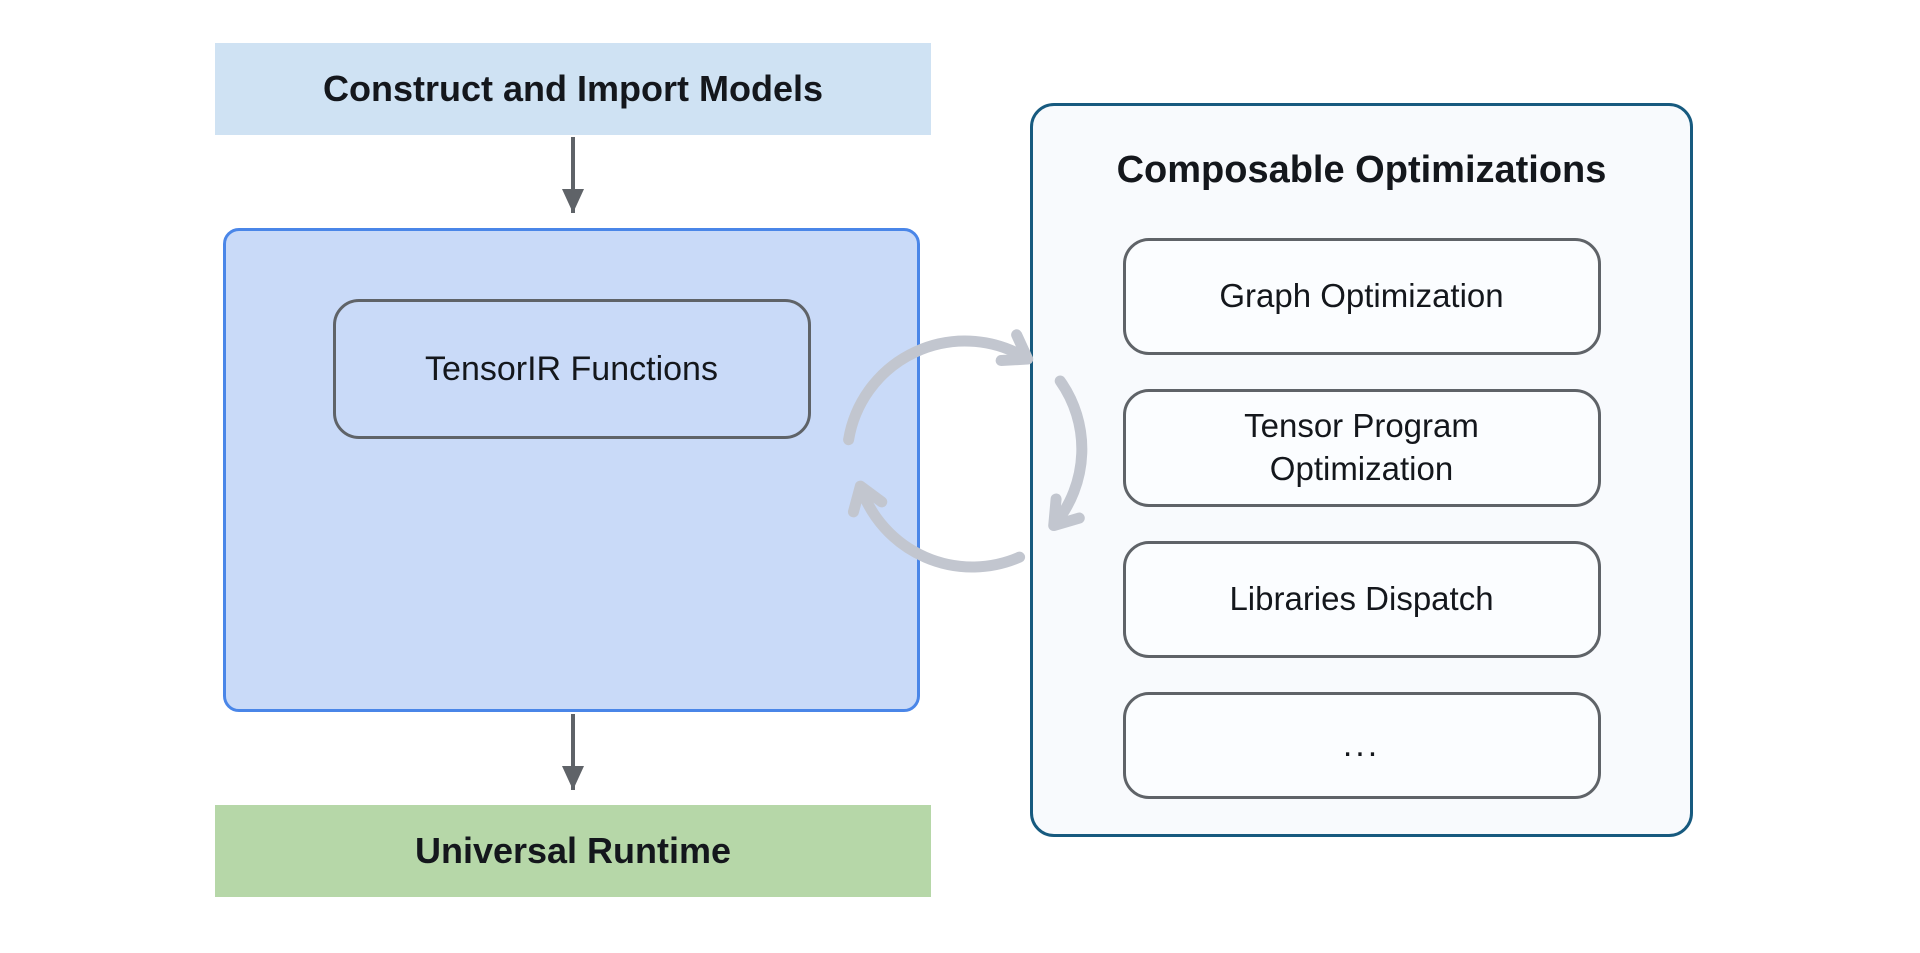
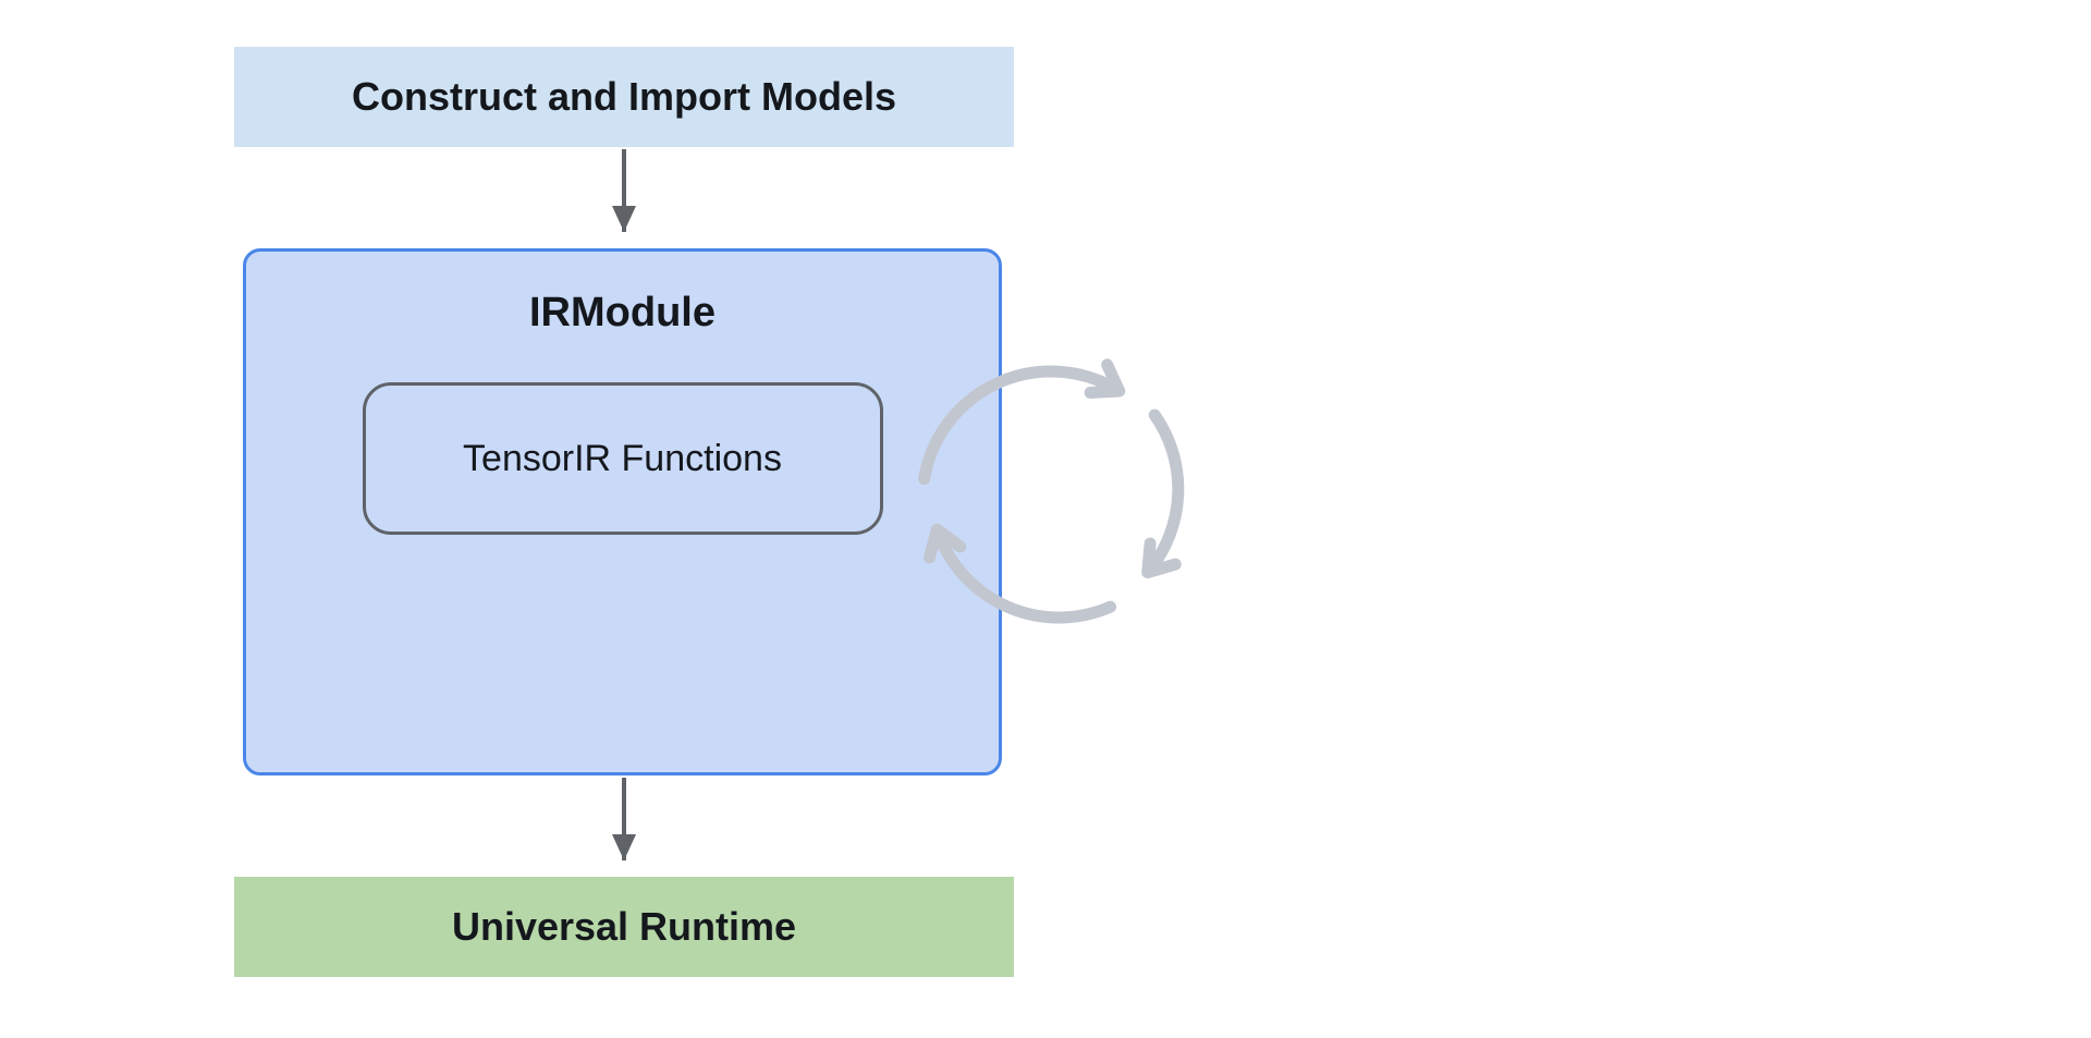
  Construct and Import Models
+ IRModule
  TensorIR Functions
  Universal Runtime
- Composable Optimizations
- Graph Optimization
- Tensor Program Optimization
- Libraries Dispatch
- ...
